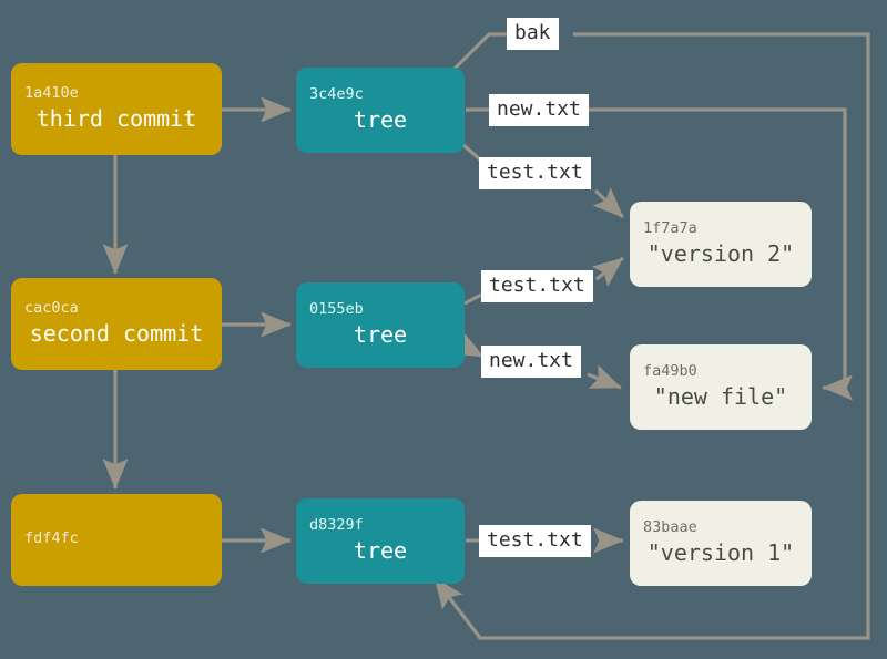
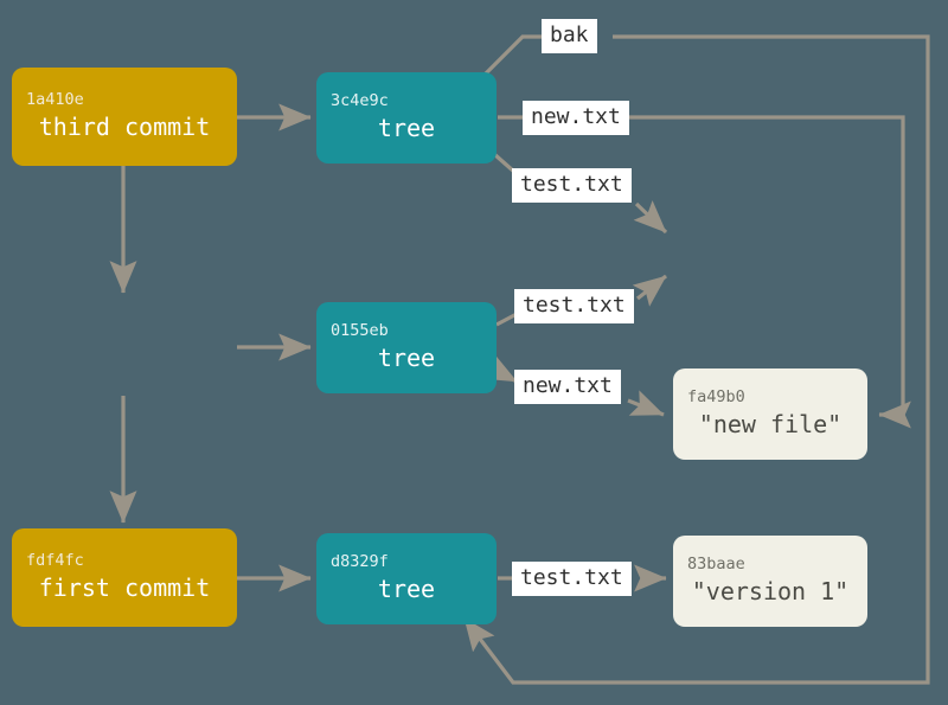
  1a410e
  third commit
- cac0ca
- second commit
  fdf4fc
+ first commit
  3c4e9c
  tree
  0155eb
  tree
  d8329f
  tree
- 1f7a7a
- "version 2"
  fa49b0
  "new file"
  83baae
  "version 1"
  bak
  new.txt
  test.txt
  test.txt
  new.txt
  test.txt
